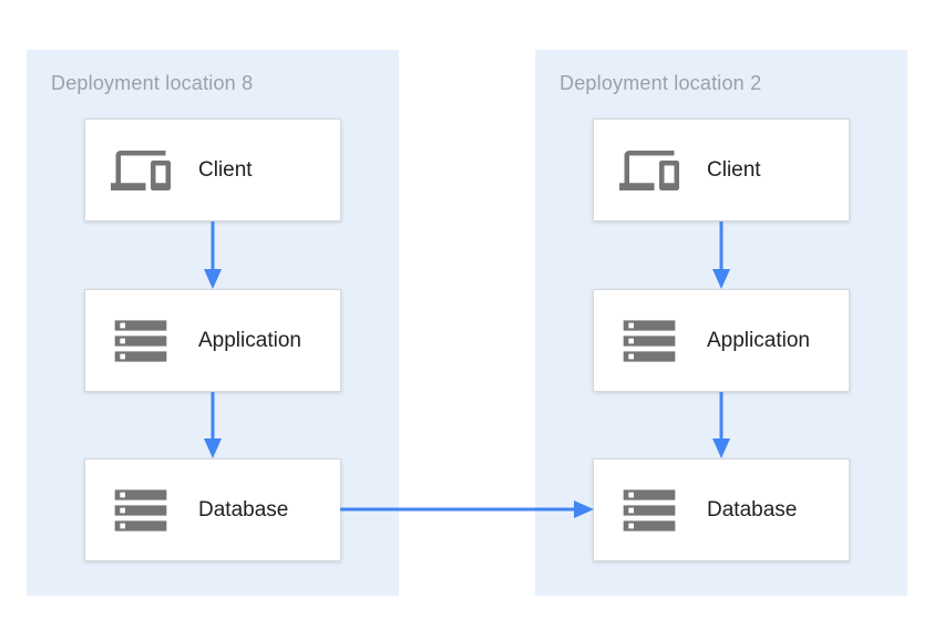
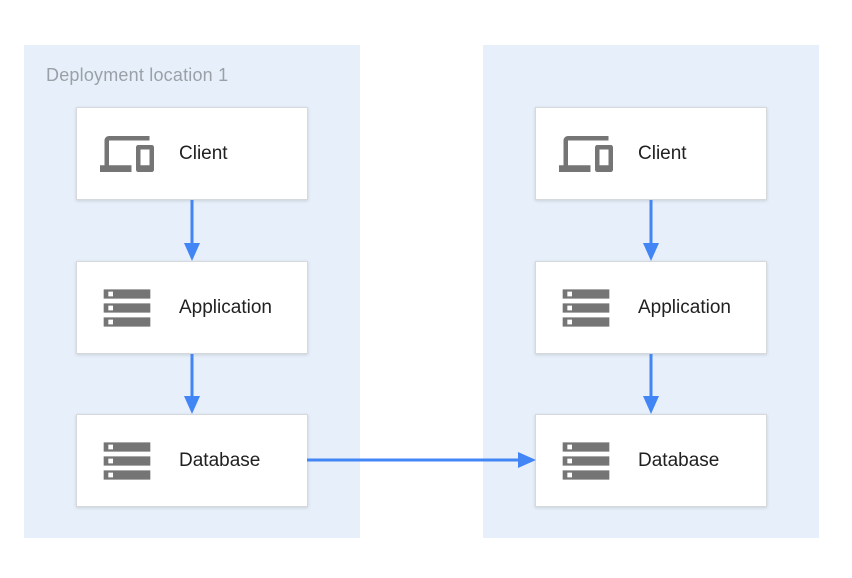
- Deployment location 8
+ Deployment location 1
  Client
  Application
  Database
- Deployment location 2
  Client
  Application
  Database
